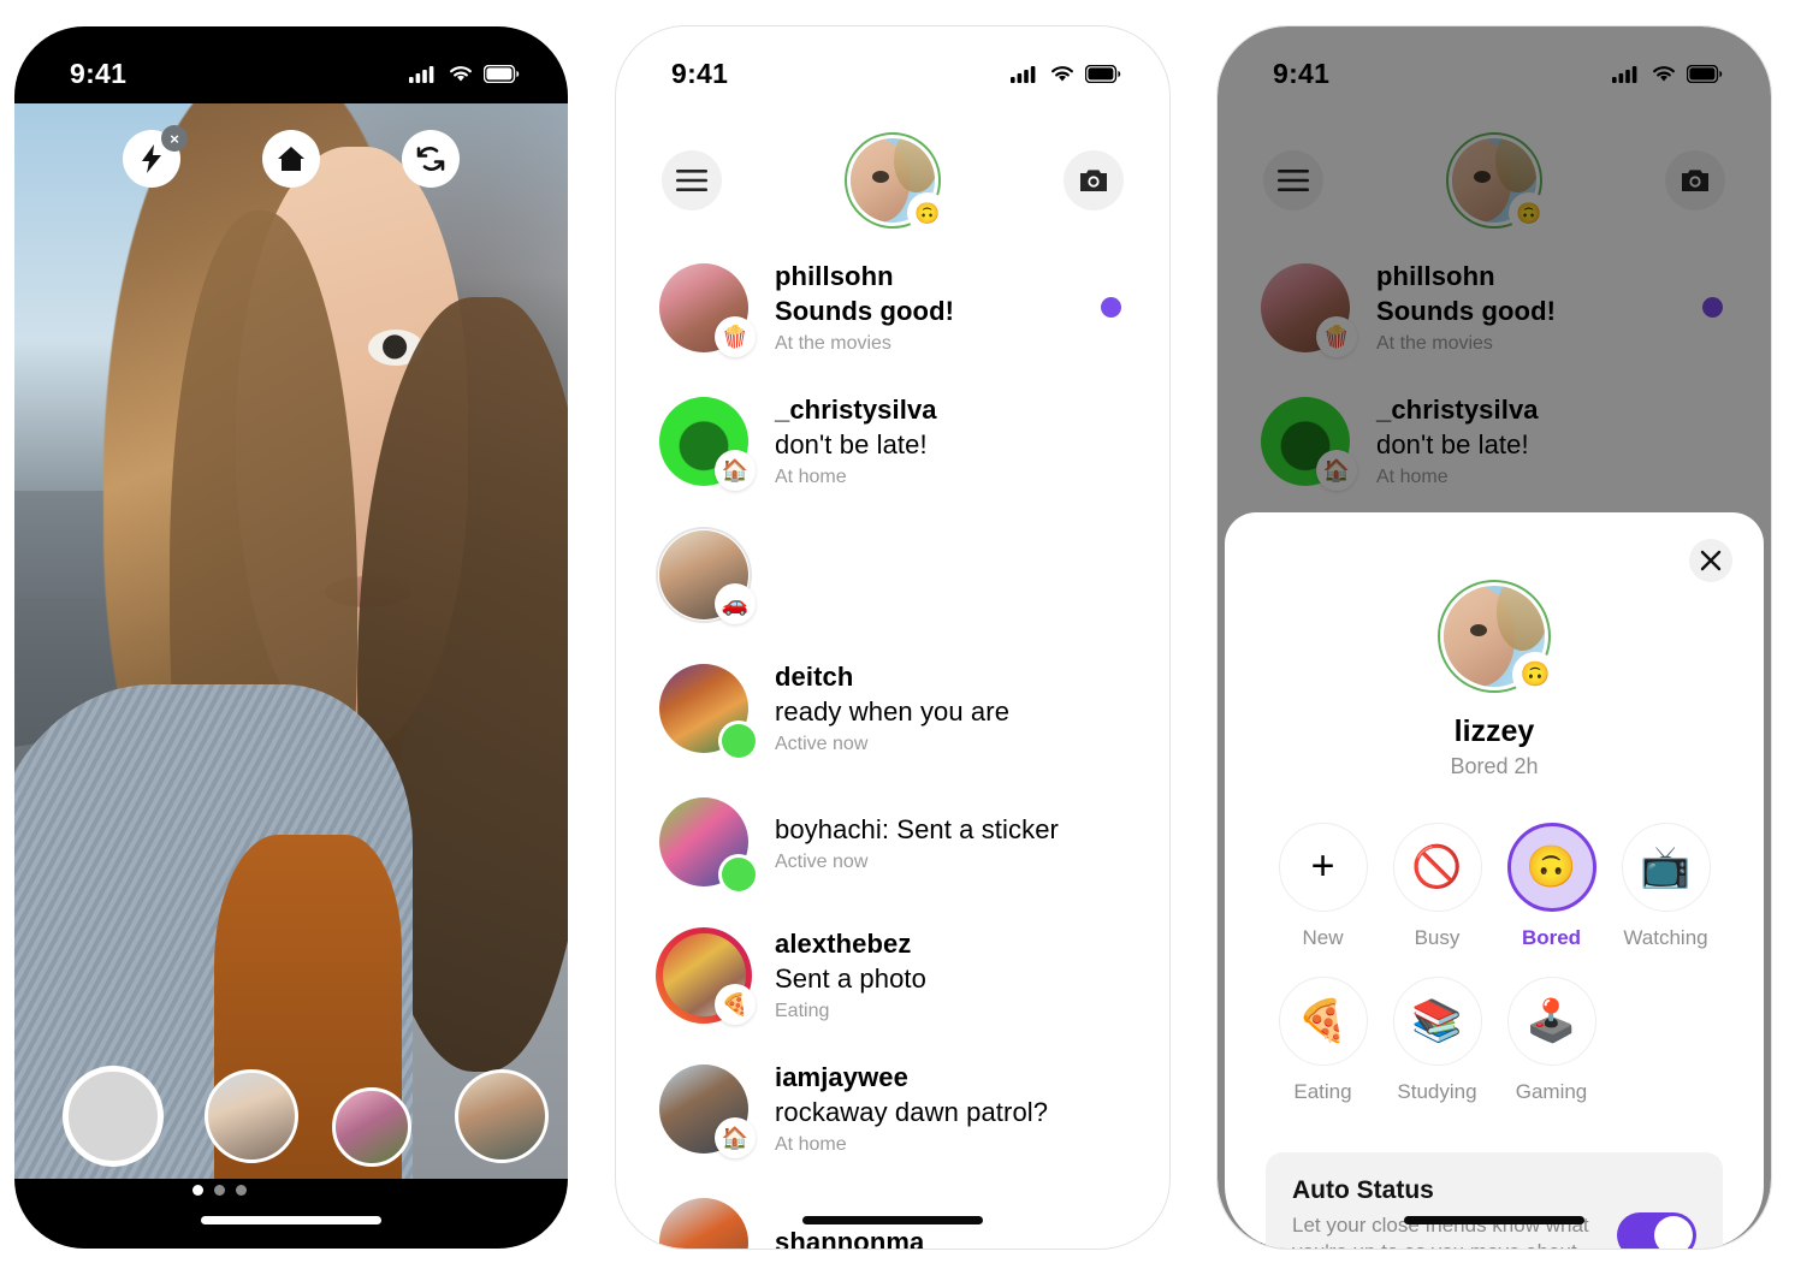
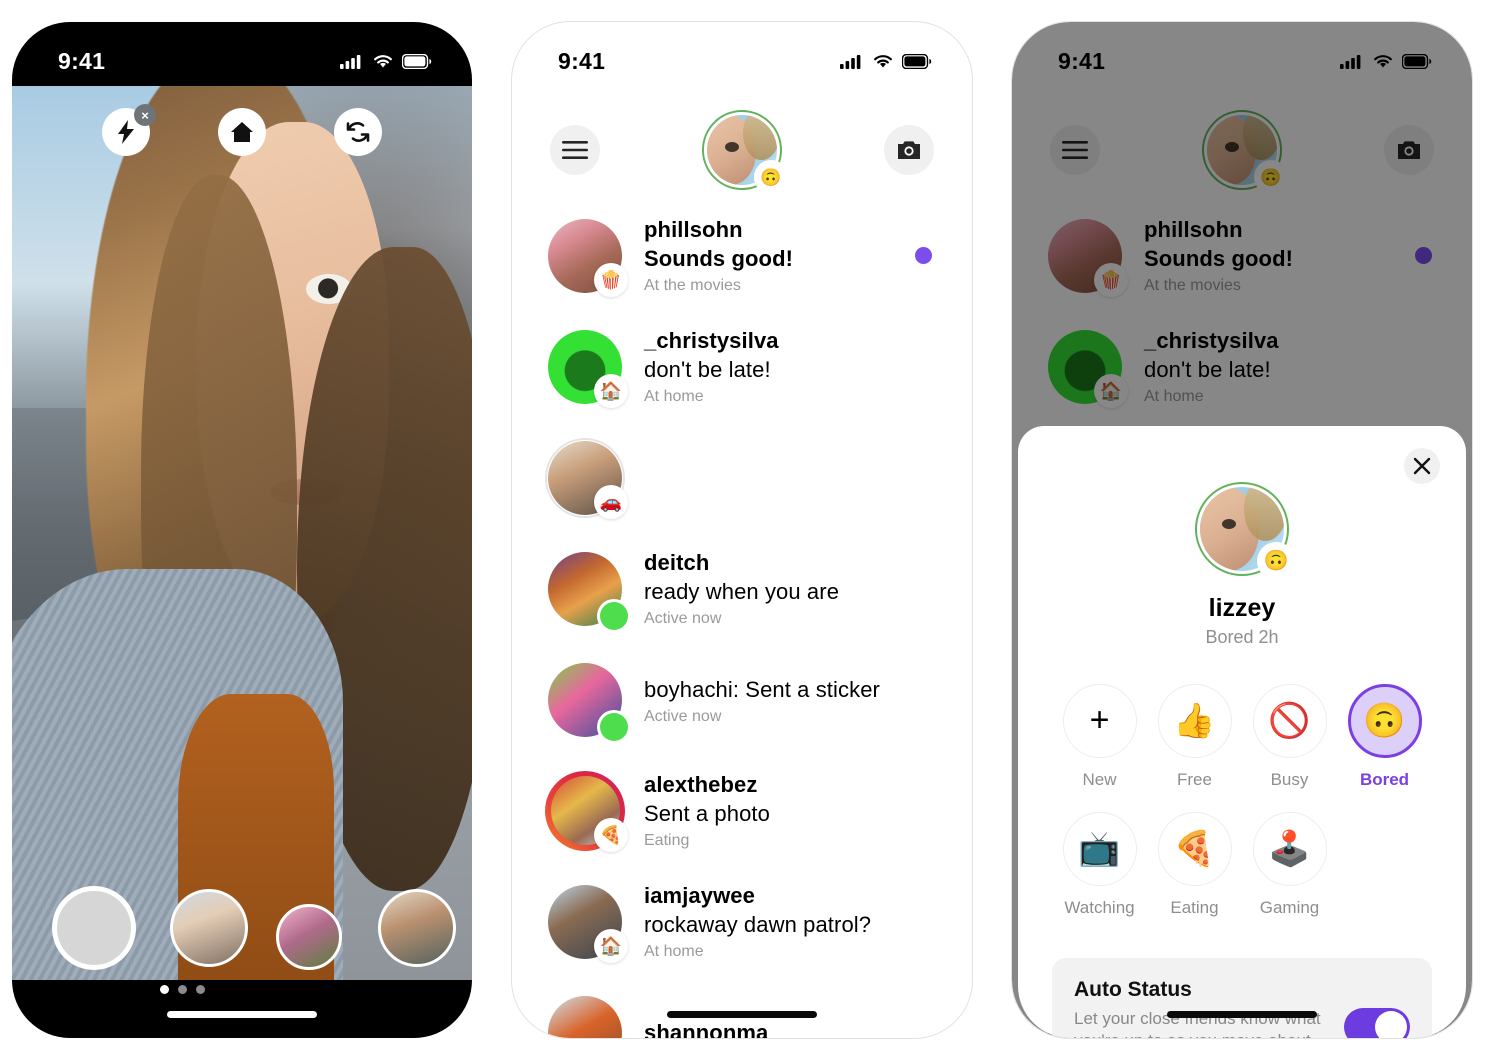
  9:41
  ×
  9:41
  🙃
  🍿
  phillsohn
  Sounds good!
  At the movies
  🏠
  _christysilva
  don't be late!
  At home
  🚗
  deitch
  ready when you are
  Active now
  boyhachi: Sent a sticker
  Active now
  🍕
  alexthebez
  Sent a photo
  Eating
  🏠
  iamjaywee
  rockaway dawn patrol?
  At home
  shannonma
  9:41
  🙃
  🍿
  phillsohn
  Sounds good!
  At the movies
  🏠
  _christysilva
  don't be late!
  At home
  🙃
  lizzey
  Bored 2h
  +
  New
+ 👍
+ Free
  🚫
  Busy
  🙃
  Bored
  📺
  Watching
  🍕
  Eating
- 📚
- Studying
  🕹️
  Gaming
  Auto Status
